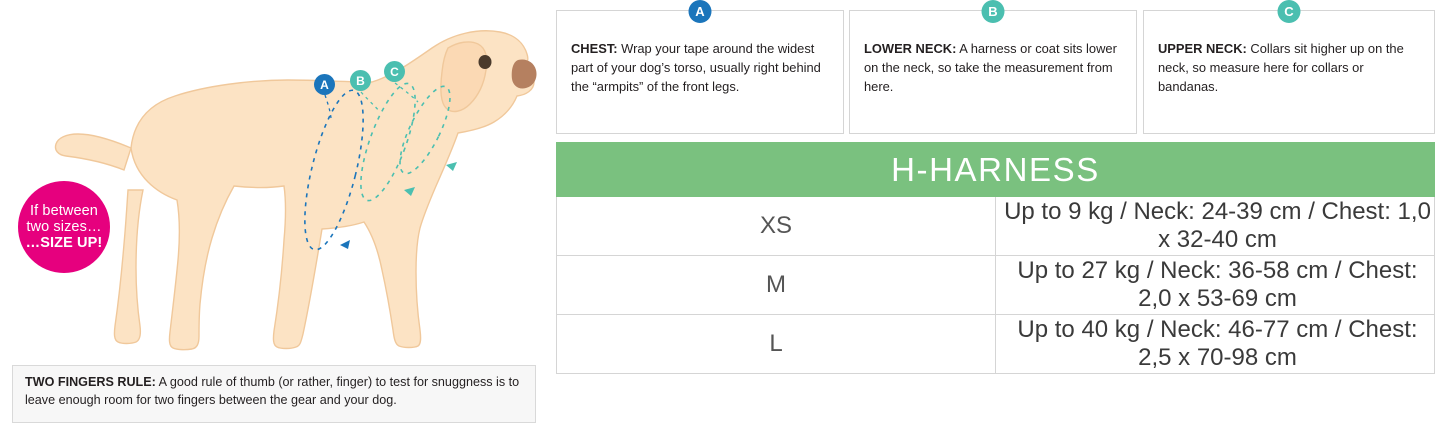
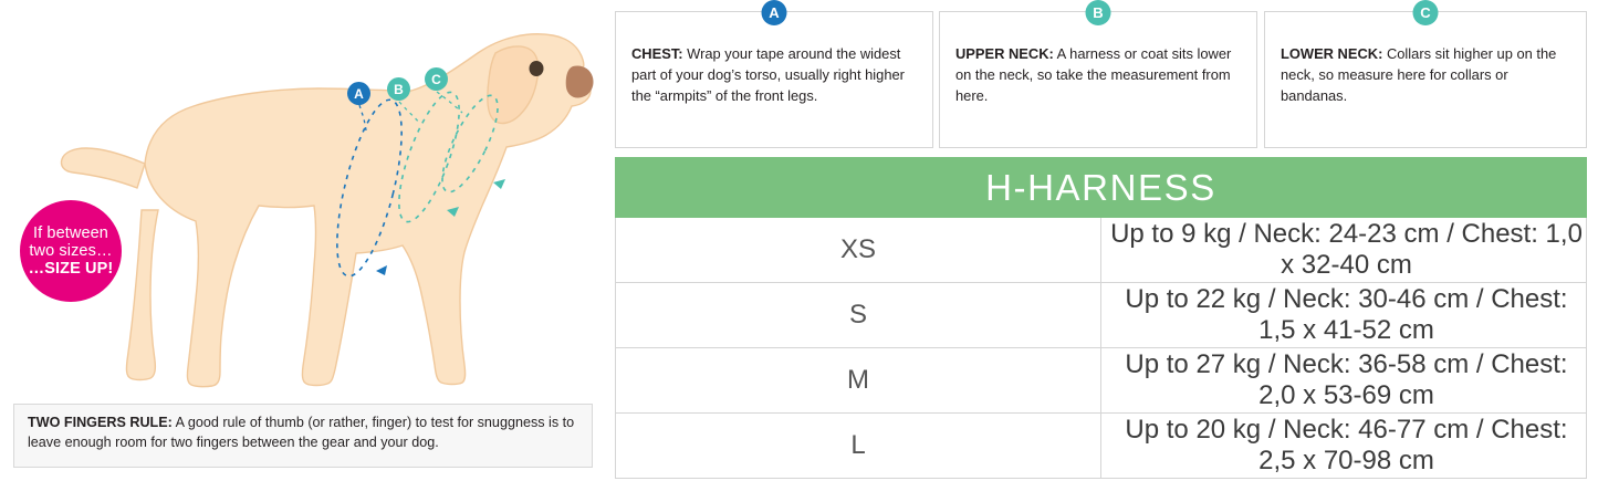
  A
  B
  C
  If between
  two sizes…
  …SIZE UP!
  TWO FINGERS RULE: A good rule of thumb (or rather, finger) to test for snuggness is to leave enough room for two fingers between the gear and your dog.
  A
- CHEST: Wrap your tape around the widest part of your dog’s torso, usually right behind the “armpits” of the front legs.
+ CHEST: Wrap your tape around the widest part of your dog’s torso, usually right higher the “armpits” of the front legs.
  B
- LOWER NECK: A harness or coat sits lower on the neck, so take the measurement from here.
+ UPPER NECK: A harness or coat sits lower on the neck, so take the measurement from here.
  C
- UPPER NECK: Collars sit higher up on the neck, so measure here for collars or bandanas.
+ LOWER NECK: Collars sit higher up on the neck, so measure here for collars or bandanas.
  H-HARNESS
- XS	Up to 9 kg / Neck: 24-39 cm / Chest: 1,0 x 32-40 cm
+ XS	Up to 9 kg / Neck: 24-23 cm / Chest: 1,0 x 32-40 cm
+ S	Up to 22 kg / Neck: 30-46 cm / Chest: 1,5 x 41-52 cm
  M	Up to 27 kg / Neck: 36-58 cm / Chest: 2,0 x 53-69 cm
- L	Up to 40 kg / Neck: 46-77 cm / Chest: 2,5 x 70-98 cm
+ L	Up to 20 kg / Neck: 46-77 cm / Chest: 2,5 x 70-98 cm
